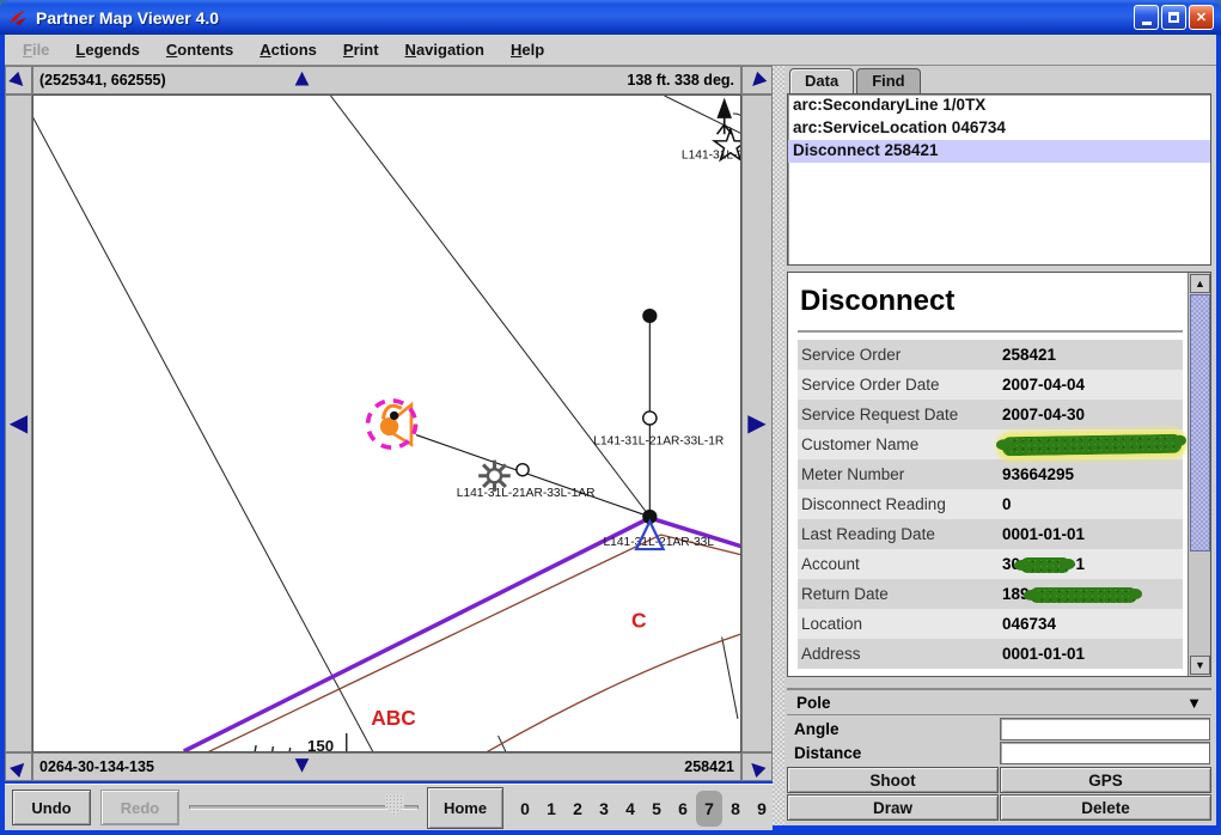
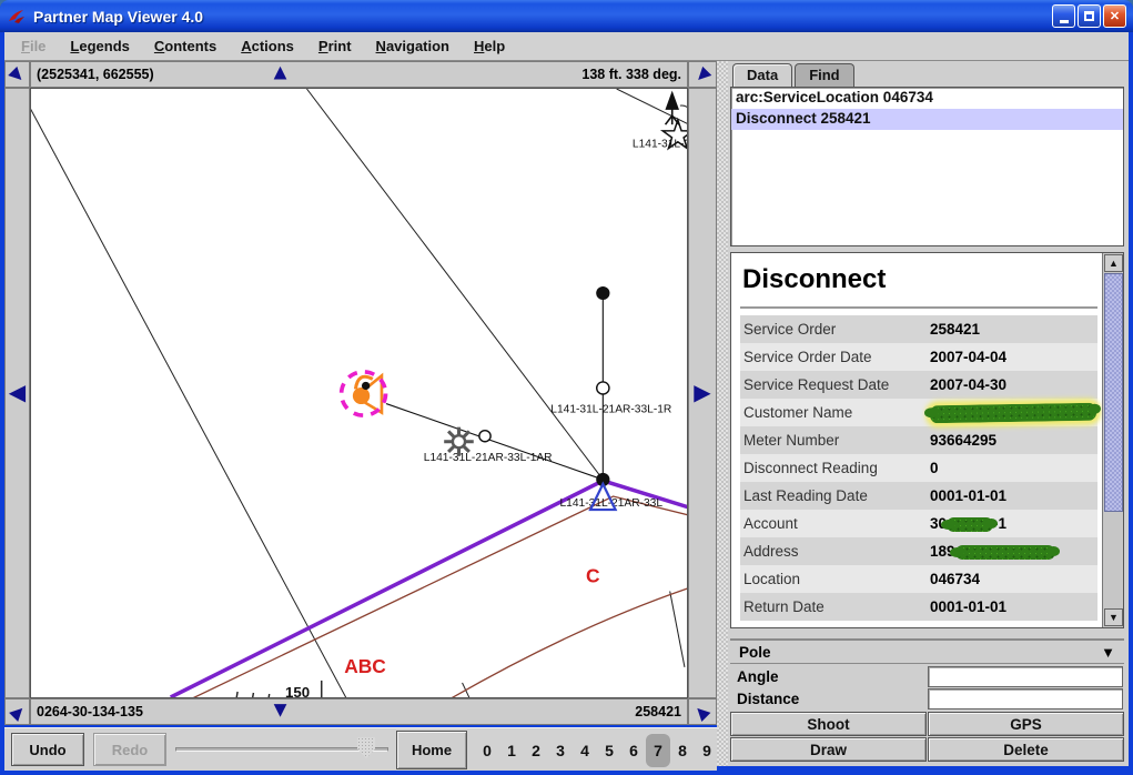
  Partner Map Viewer 4.0
  ✕
  File
  Legends
  Contents
  Actions
  Print
  Navigation
  Help
  (2525341, 662555)
  ▲
  138 ft. 338 deg.
  ◀
  L141-31L-21AR-33L-1R
  L141-31L-21AR-33L-1AR
  L141-31L-21AR-33L
  L141-31L
  C
  ABC
  150
  ▶
  0264-30-134-135
  ▼
  258421
  Undo
  Redo
  Home
  0
  1
  2
  3
  4
  5
  6
  7
  8
  9
  Data
  Find
- arc:SecondaryLine 1/0TX
  arc:ServiceLocation 046734
  Disconnect 258421
  Disconnect
  Service Order
  258421
  Service Order Date
  2007-04-04
  Service Request Date
  2007-04-30
  Customer Name
  Meter Number
  93664295
  Disconnect Reading
  0
  Last Reading Date
  0001-01-01
  Account
- Return Date
+ Address
  Location
  046734
- Address
+ Return Date
  0001-01-01
  ▲
  ▼
  Pole
  ▼
  Angle
  Distance
  Shoot
  GPS
  Draw
  Delete
